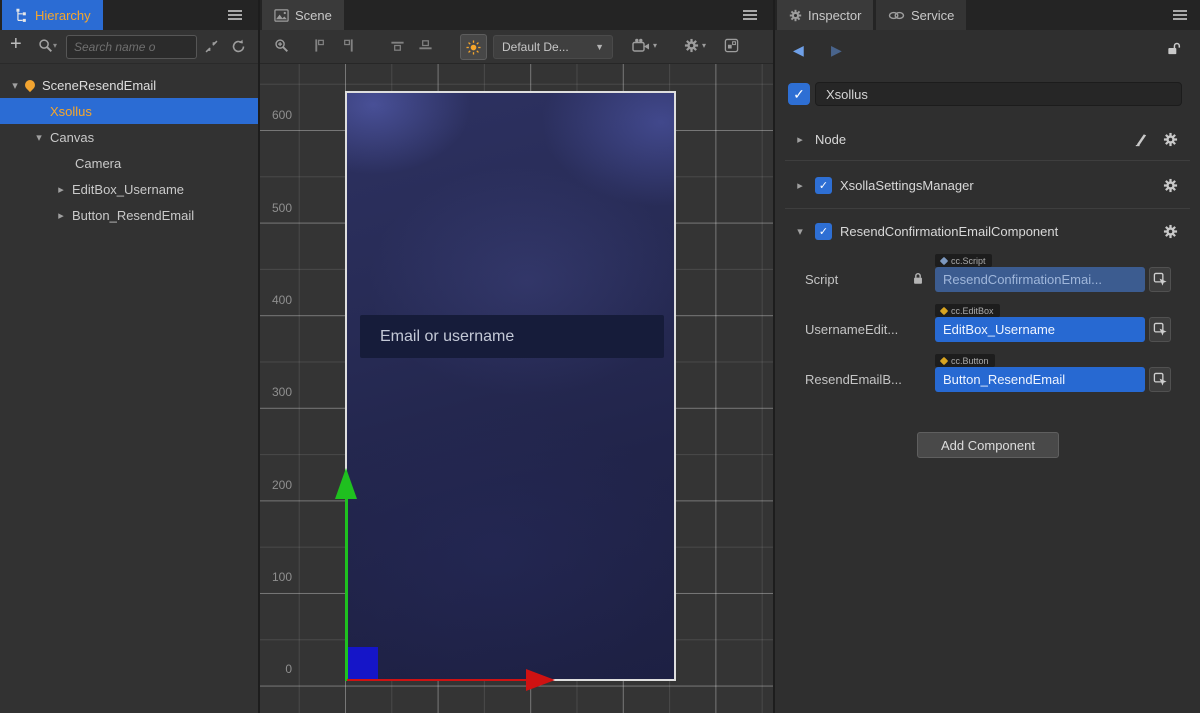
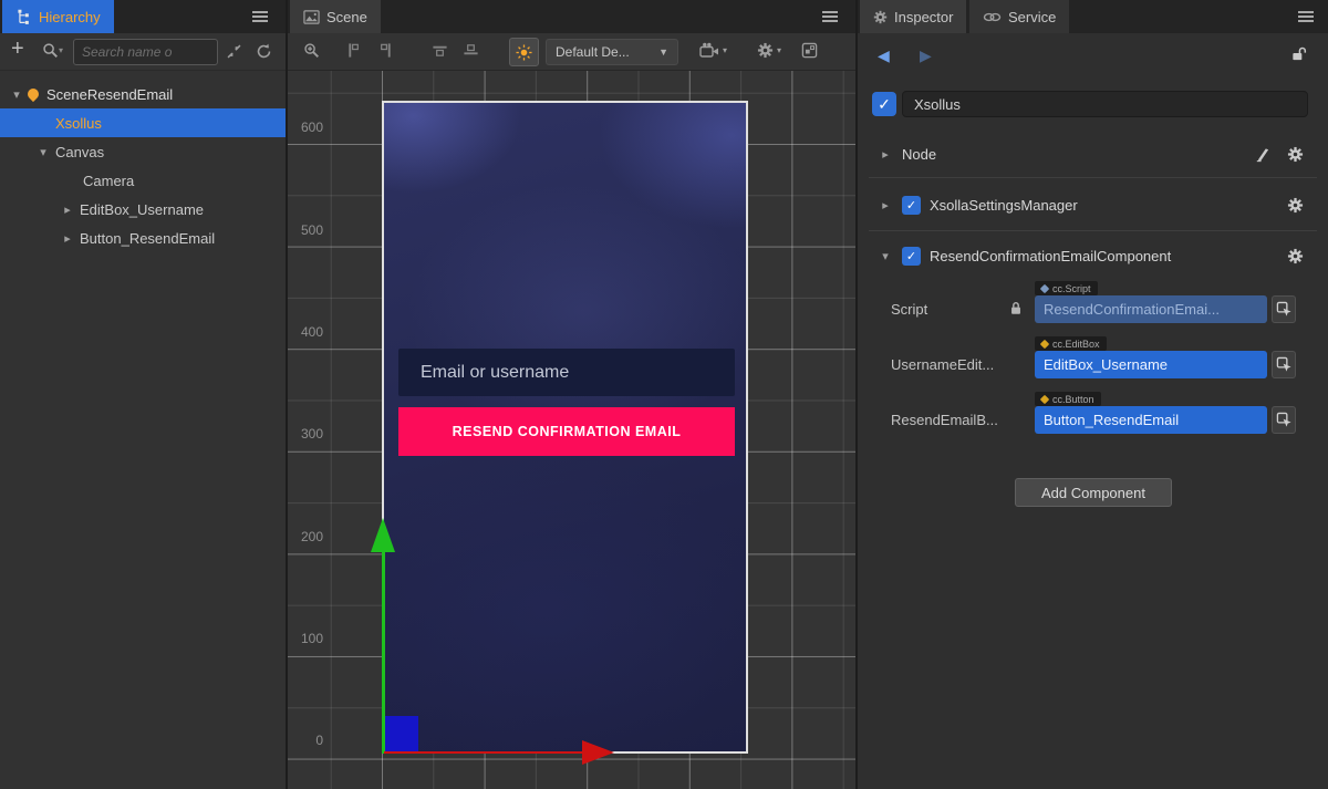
  Hierarchy
  +
  ▾
  Search name o
  ▾
  SceneResendEmail
  Xsollus
  ▾
  Canvas
  Camera
  ▸
  EditBox_Username
  ▸
  Button_ResendEmail
  Scene
  Default De...
  ▼
  ▾
  ▾
  600
  500
  400
  300
  200
  100
  0
  Email or username
+ RESEND CONFIRMATION EMAIL
  Inspector
  Service
  ◀
  ▶
  ✓
  Xsollus
  ▸
  Node
  ▸
  ✓
  XsollaSettingsManager
  ▾
  ✓
  ResendConfirmationEmailComponent
  Script
  cc.Script
  ResendConfirmationEmai...
  UsernameEdit...
  cc.EditBox
  EditBox_Username
  ResendEmailB...
  cc.Button
  Button_ResendEmail
  Add Component
